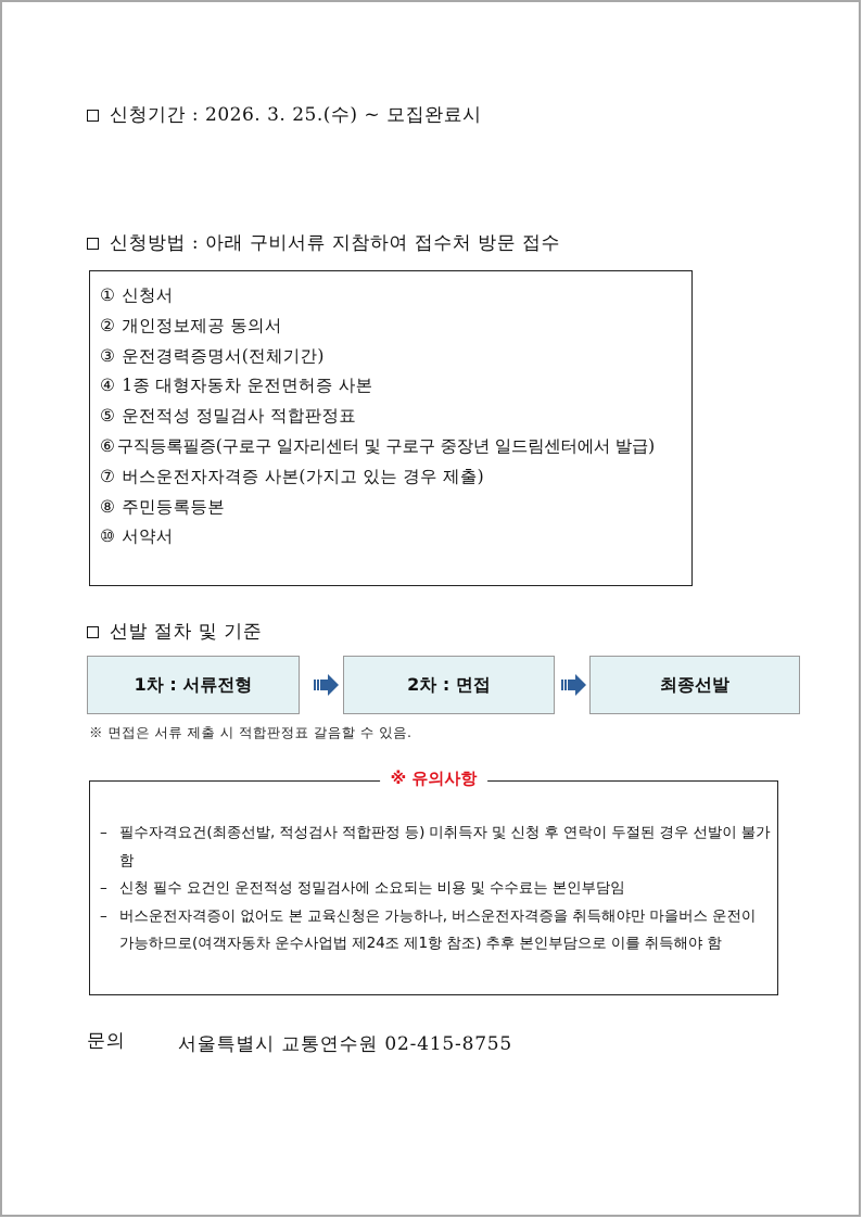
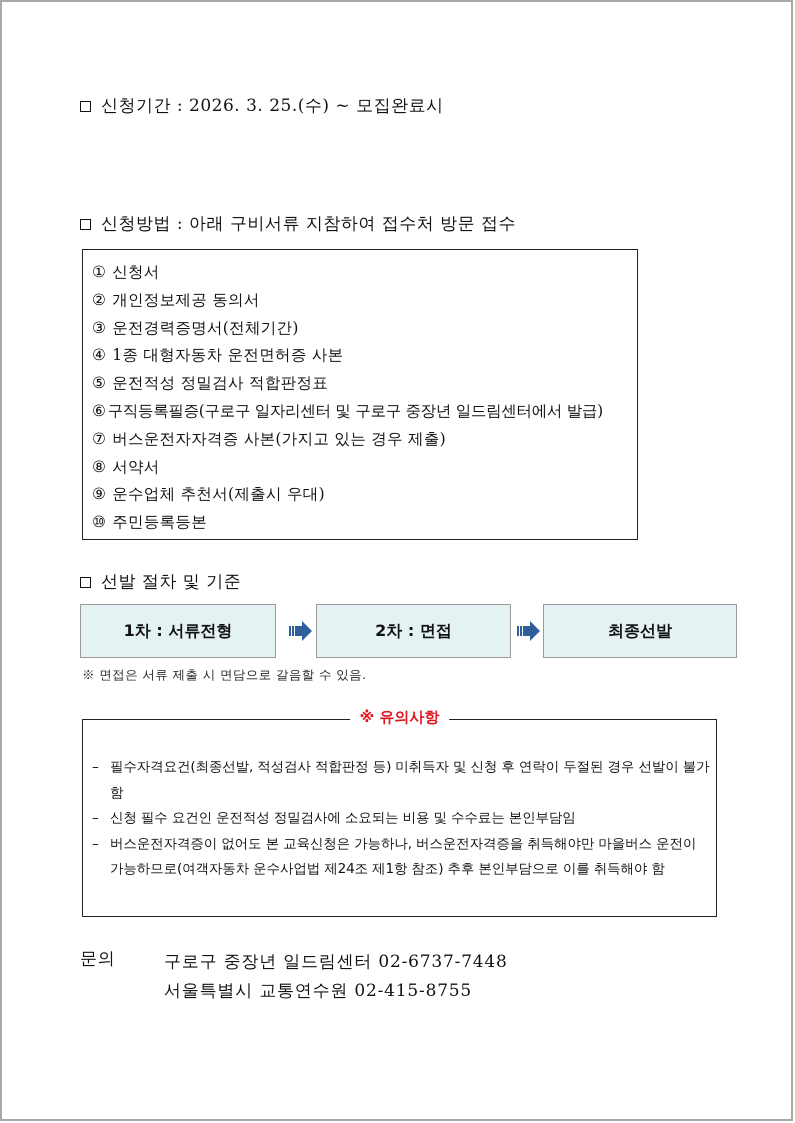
  신청기간 : 2026. 3. 25.(수) ~ 모집완료시
  신청방법 : 아래 구비서류 지참하여 접수처 방문 접수
  ① 신청서
  ② 개인정보제공 동의서
  ③ 운전경력증명서(전체기간)
  ④ 1종 대형자동차 운전면허증 사본
  ⑤ 운전적성 정밀검사 적합판정표
  ⑥구직등록필증(구로구 일자리센터 및 구로구 중장년 일드림센터에서 발급)
  ⑦ 버스운전자자격증 사본(가지고 있는 경우 제출)
- ⑧ 주민등록등본
+ ⑧ 서약서
+ ⑨ 운수업체 추천서(제출시 우대)
- ⑩ 서약서
+ ⑩ 주민등록등본
  선발 절차 및 기준
  1차 : 서류전형
  2차 : 면접
  최종선발
- ※ 면접은 서류 제출 시 적합판정표 갈음할 수 있음.
+ ※ 면접은 서류 제출 시 면담으로 갈음할 수 있음.
  ※ 유의사항
  – 필수자격요건(최종선발, 적성검사 적합판정 등) 미취득자 및 신청 후 연락이 두절된 경우 선발이 불가함
  – 신청 필수 요건인 운전적성 정밀검사에 소요되는 비용 및 수수료는 본인부담임
  – 버스운전자격증이 없어도 본 교육신청은 가능하나, 버스운전자격증을 취득해야만 마을버스 운전이 가능하므로(여객자동차 운수사업법 제24조 제1항 참조) 추후 본인부담으로 이를 취득해야 함
  문의
+ 구로구 중장년 일드림센터 02-6737-7448
  서울특별시 교통연수원 02-415-8755
